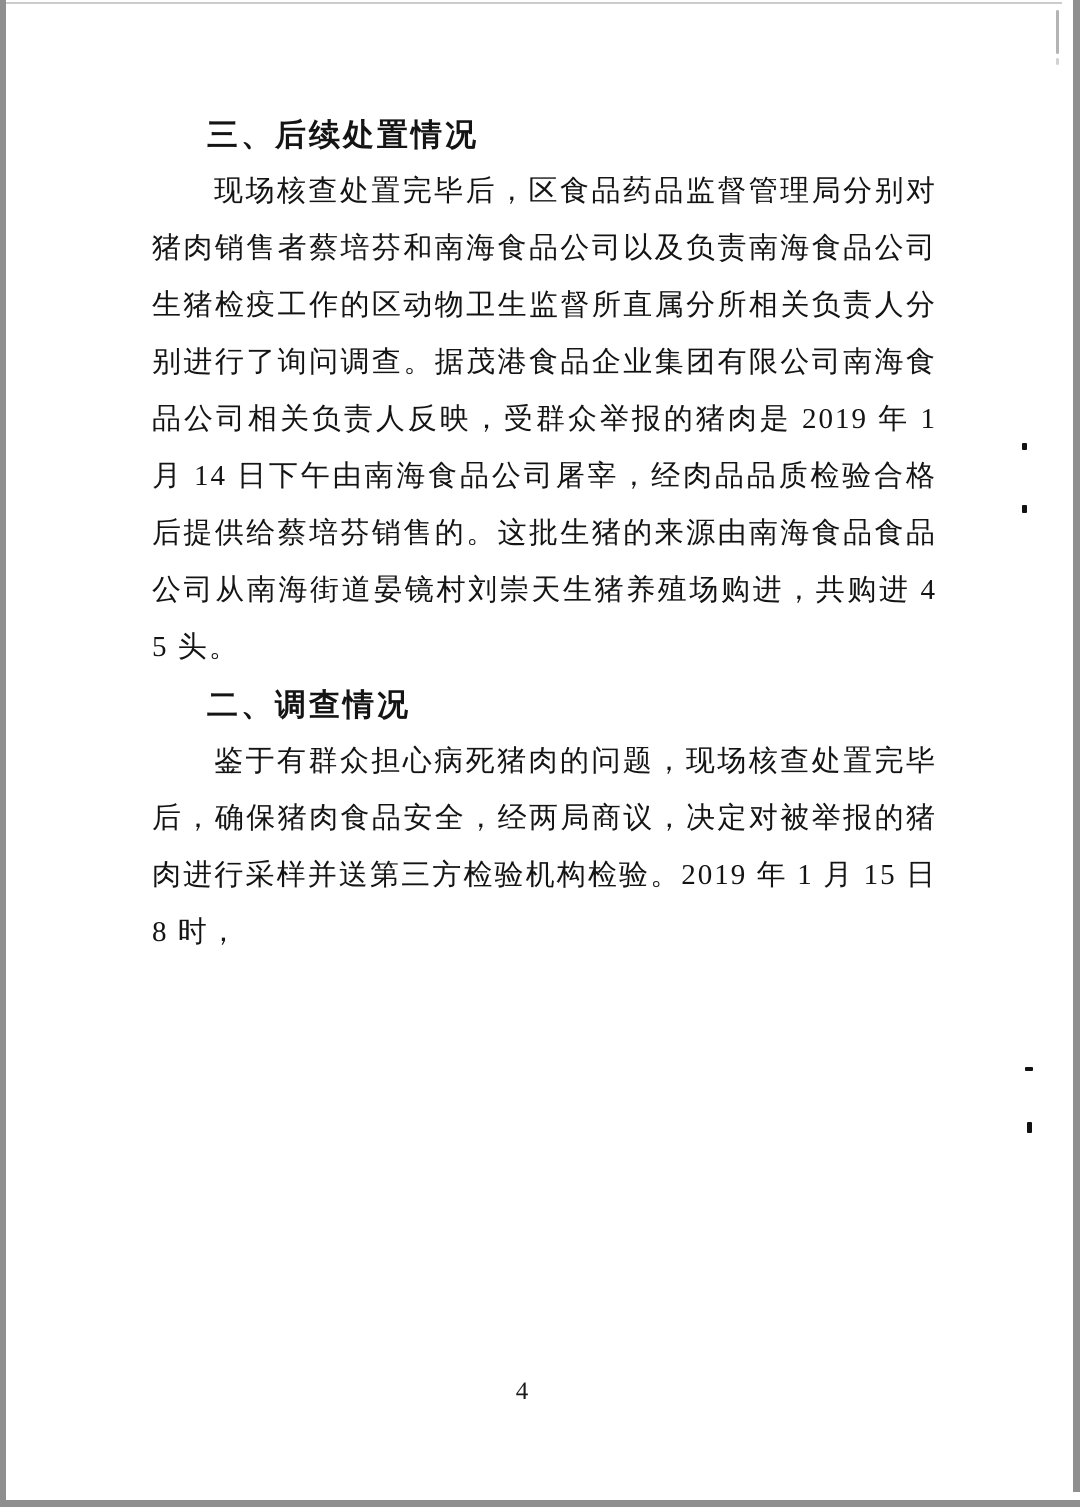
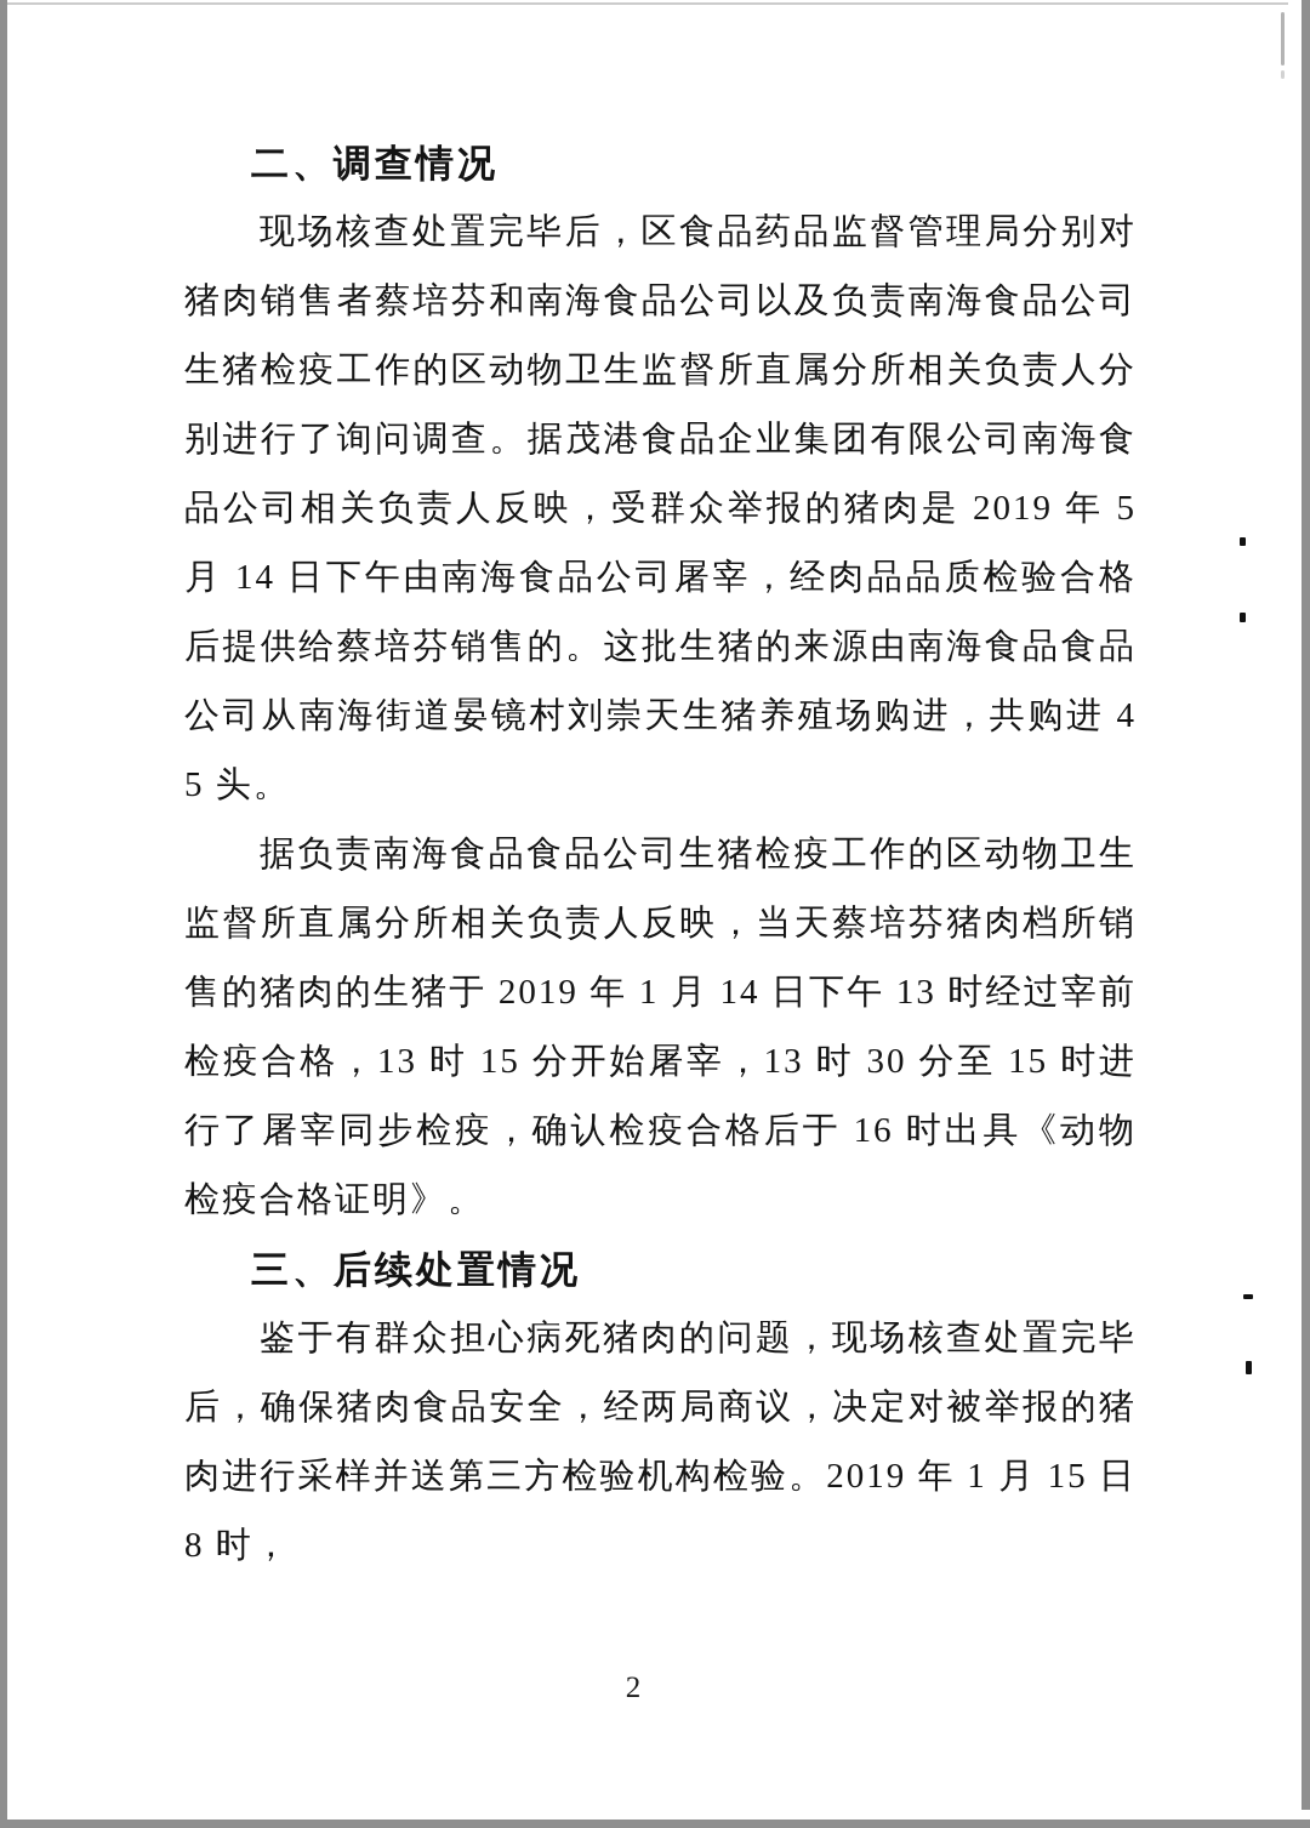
- 三、后续处置情况
+ 二、调查情况
- 现场核查处置完毕后，区食品药品监督管理局分别对猪肉销售者蔡培芬和南海食品公司以及负责南海食品公司生猪检疫工作的区动物卫生监督所直属分所相关负责人分别进行了询问调查。据茂港食品企业集团有限公司南海食品公司相关负责人反映，受群众举报的猪肉是 2019 年 1 月 14 日下午由南海食品公司屠宰，经肉品品质检验合格后提供给蔡培芬销售的。这批生猪的来源由南海食品食品公司从南海街道晏镜村刘崇天生猪养殖场购进，共购进 45 头。
+ 现场核查处置完毕后，区食品药品监督管理局分别对猪肉销售者蔡培芬和南海食品公司以及负责南海食品公司生猪检疫工作的区动物卫生监督所直属分所相关负责人分别进行了询问调查。据茂港食品企业集团有限公司南海食品公司相关负责人反映，受群众举报的猪肉是 2019 年 5 月 14 日下午由南海食品公司屠宰，经肉品品质检验合格后提供给蔡培芬销售的。这批生猪的来源由南海食品食品公司从南海街道晏镜村刘崇天生猪养殖场购进，共购进 45 头。
+ 据负责南海食品食品公司生猪检疫工作的区动物卫生监督所直属分所相关负责人反映，当天蔡培芬猪肉档所销售的猪肉的生猪于 2019 年 1 月 14 日下午 13 时经过宰前检疫合格，13 时 15 分开始屠宰，13 时 30 分至 15 时进行了屠宰同步检疫，确认检疫合格后于 16 时出具《动物检疫合格证明》。
- 二、调查情况
+ 三、后续处置情况
  鉴于有群众担心病死猪肉的问题，现场核查处置完毕后，确保猪肉食品安全，经两局商议，决定对被举报的猪肉进行采样并送第三方检验机构检验。2019 年 1 月 15 日 8 时，
- 4
+ 2
